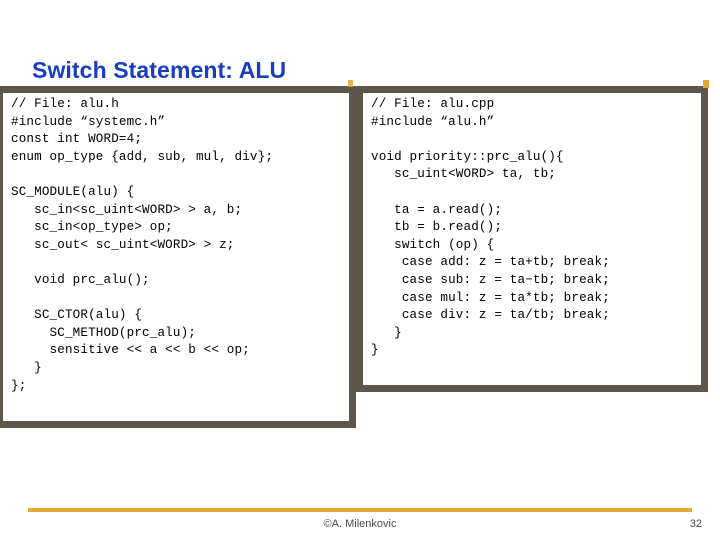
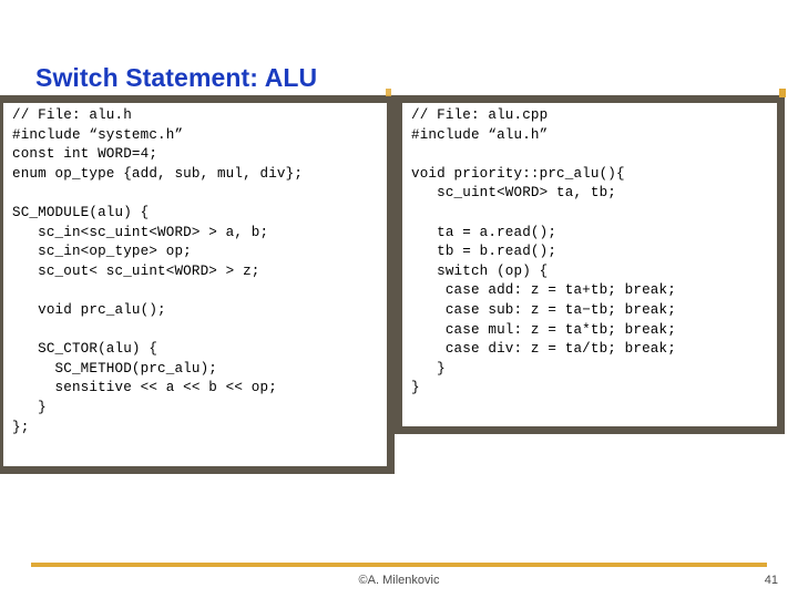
  Switch Statement: ALU
  // File: alu.h
  #include “systemc.h”
  const int WORD=4;
  enum op_type {add, sub, mul, div};
  SC_MODULE(alu) {
  sc_in<sc_uint<WORD> > a, b;
  sc_in<op_type> op;
  sc_out< sc_uint<WORD> > z;
  void prc_alu();
  SC_CTOR(alu) {
  SC_METHOD(prc_alu);
  sensitive << a << b << op;
  }
  };
  // File: alu.cpp
  #include “alu.h”
  void priority::prc_alu(){
  sc_uint<WORD> ta, tb;
  ta = a.read();
  tb = b.read();
  switch (op) {
  case add: z = ta+tb; break;
  case sub: z = ta−tb; break;
  case mul: z = ta*tb; break;
  case div: z = ta/tb; break;
  }
  }
  ©A. Milenkovic
- 32
+ 41
